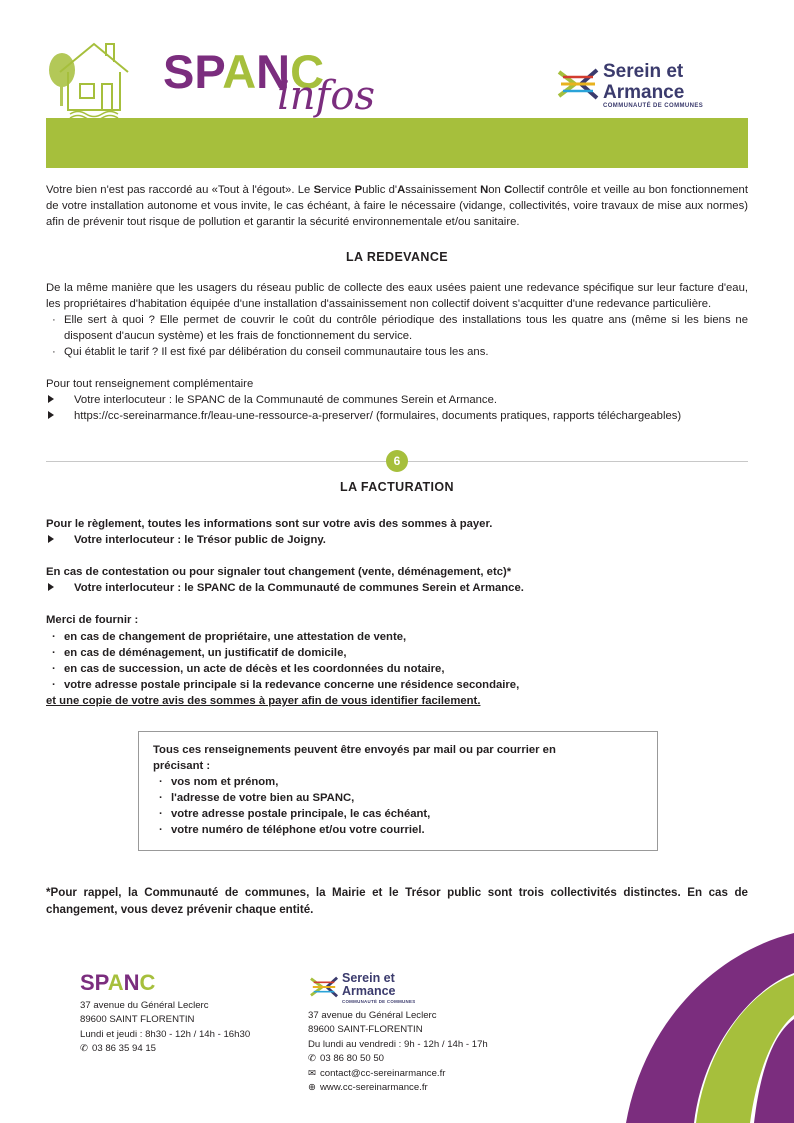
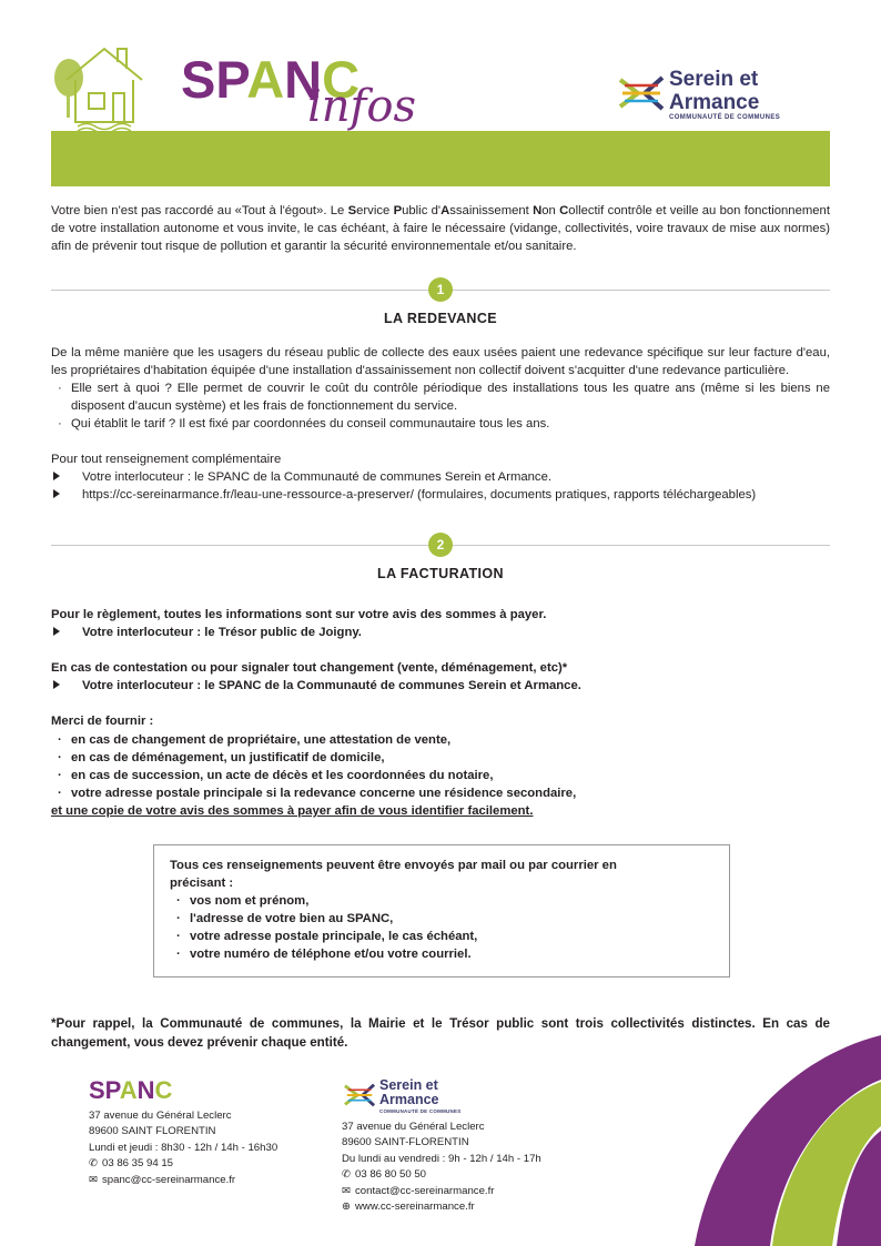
  SPANC
  infos
  Serein et
  Armance
  Votre bien n'est pas raccordé au «Tout à l'égout». Le Service Public d'Assainissement Non Collectif contrôle et veille au bon fonctionnement de votre installation autonome et vous invite, le cas échéant, à faire le nécessaire (vidange, collectivités, voire travaux de mise aux normes) afin de prévenir tout risque de pollution et garantir la sécurité environnementale et/ou sanitaire.
+ 1
  LA REDEVANCE
  De la même manière que les usagers du réseau public de collecte des eaux usées paient une redevance spécifique sur leur facture d'eau, les propriétaires d'habitation équipée d'une installation d'assainissement non collectif doivent s'acquitter d'une redevance particulière.
  ·
  Elle sert à quoi ? Elle permet de couvrir le coût du contrôle périodique des installations tous les quatre ans (même si les biens ne disposent d'aucun système) et les frais de fonctionnement du service.
  ·
- Qui établit le tarif ? Il est fixé par délibération du conseil communautaire tous les ans.
+ Qui établit le tarif ? Il est fixé par coordonnées du conseil communautaire tous les ans.
  Pour tout renseignement complémentaire
  Votre interlocuteur : le SPANC de la Communauté de communes Serein et Armance.
  https://cc-sereinarmance.fr/leau-une-ressource-a-preserver/ (formulaires, documents pratiques, rapports téléchargeables)
- 6
+ 2
  LA FACTURATION
  Pour le règlement, toutes les informations sont sur votre avis des sommes à payer.
  Votre interlocuteur : le Trésor public de Joigny.
  En cas de contestation ou pour signaler tout changement (vente, déménagement, etc)*
  Votre interlocuteur : le SPANC de la Communauté de communes Serein et Armance.
  Merci de fournir :
  ·
  en cas de changement de propriétaire, une attestation de vente,
  ·
  en cas de déménagement, un justificatif de domicile,
  ·
  en cas de succession, un acte de décès et les coordonnées du notaire,
  ·
  votre adresse postale principale si la redevance concerne une résidence secondaire,
  et une copie de votre avis des sommes à payer afin de vous identifier facilement.
  Tous ces renseignements peuvent être envoyés par mail ou par courrier en
  précisant :
  ·
  vos nom et prénom,
  ·
  l'adresse de votre bien au SPANC,
  ·
  votre adresse postale principale, le cas échéant,
  ·
  votre numéro de téléphone et/ou votre courriel.
  *Pour rappel, la Communauté de communes, la Mairie et le Trésor public sont trois collectivités distinctes. En cas de changement, vous devez prévenir chaque entité.
  SPANC
  37 avenue du Général Leclerc
  89600 SAINT FLORENTIN
  Lundi et jeudi : 8h30 - 12h / 14h - 16h30
  ✆ 03 86 35 94 15
+ ✉ spanc@cc-sereinarmance.fr
  Serein et
  Armance
  37 avenue du Général Leclerc
  89600 SAINT-FLORENTIN
  Du lundi au vendredi : 9h - 12h / 14h - 17h
  ✆ 03 86 80 50 50
  ✉ contact@cc-sereinarmance.fr
  ⊕ www.cc-sereinarmance.fr
